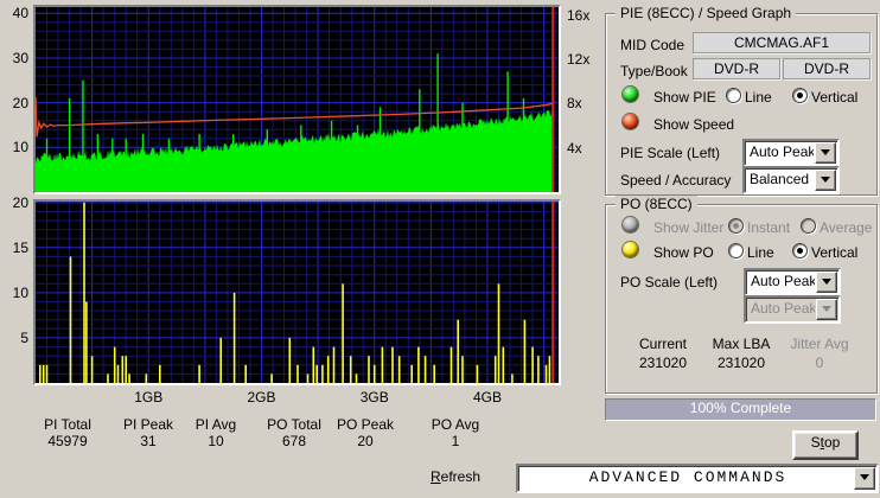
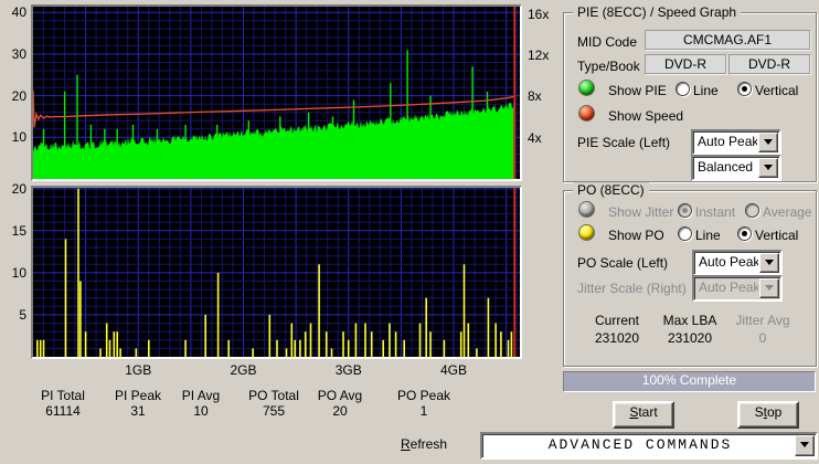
  10
  20
  30
  40
  4x
  8x
  12x
  16x
  5
  10
  15
  20
  1GB
  2GB
  3GB
  4GB
  PIE (8ECC) / Speed Graph
  MID Code
  CMCMAG.AF1
  Type/Book
  DVD-R
  DVD-R
  Show PIE
  Line
  Vertical
  Show Speed
  PIE Scale (Left)
  Auto Peak
- Speed / Accuracy
  Balanced
  PO (8ECC)
  Show Jitter
  Instant
  Average
  Show PO
  Line
  Vertical
  PO Scale (Left)
  Auto Peak
+ Jitter Scale (Right)
  Auto Peak
  Current
  Max LBA
  Jitter Avg
  231020
  231020
  0
  100% Complete
+ Start
  Stop
  PI Total
- 45979
+ 61114
  PI Peak
  31
  PI Avg
  10
  PO Total
- 678
+ 755
- PO Peak
+ PO Avg
  20
- PO Avg
+ PO Peak
  1
  Refresh
  ADVANCED COMMANDS
